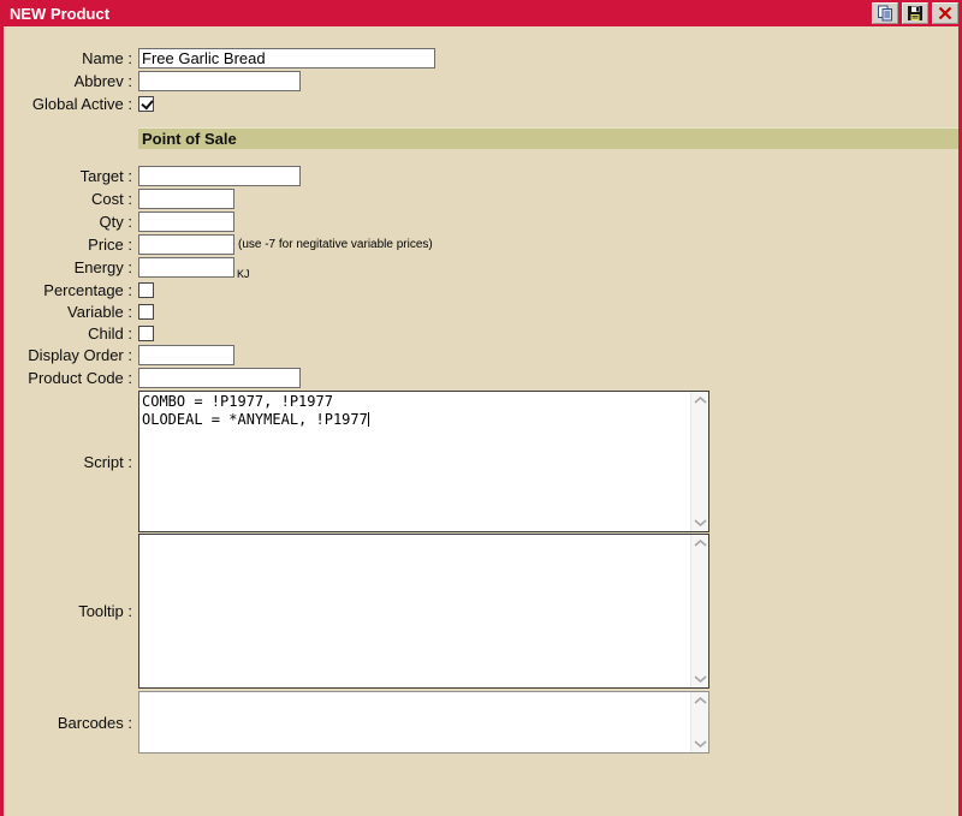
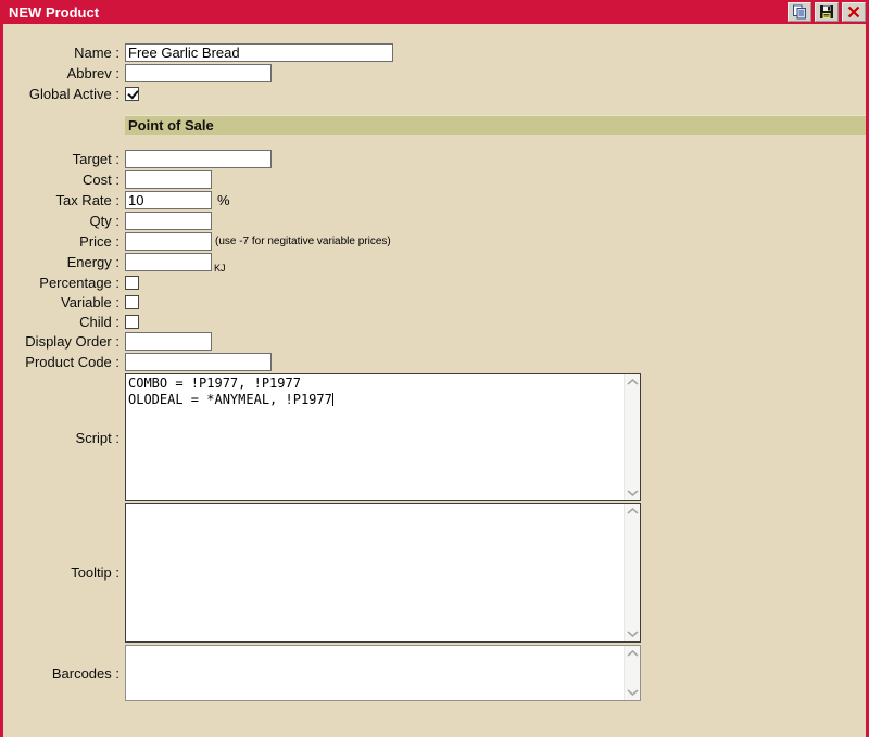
  NEW Product
  Name :
  Free Garlic Bread
  Abbrev :
  Global Active :
  Point of Sale
  Target :
  Cost :
+ Tax Rate :
+ 10
+ %
  Qty :
  Price :
  (use -7 for negitative variable prices)
  Energy :
  KJ
  Percentage :
  Variable :
  Child :
  Display Order :
  Product Code :
  Script :
  COMBO = !P1977, !P1977
  OLODEAL = *ANYMEAL, !P1977
  Tooltip :
  Barcodes :
